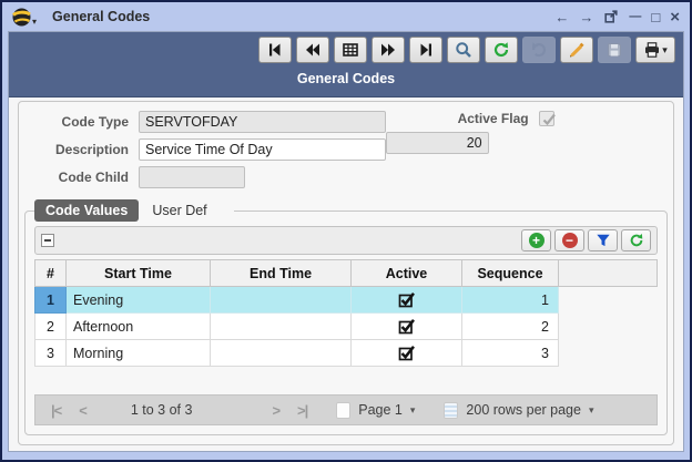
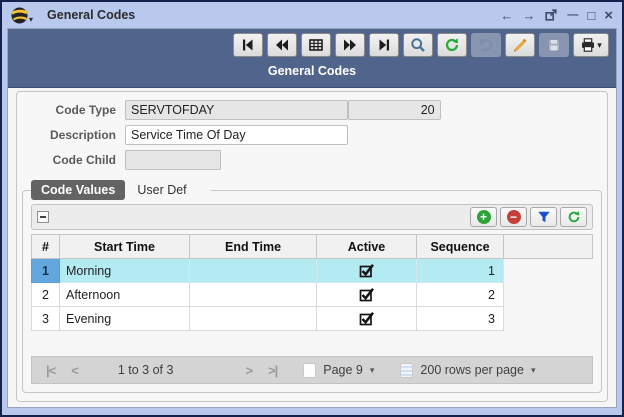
  ▾
  General Codes
  ←
  →
  —
  □
  ×
  ▾
  General Codes
  Code Type
  SERVTOFDAY
  Description
  Service Time Of Day
  Code Child
- Active Flag
  20
  Code Values
  User Def
  +
  −
  #	Start Time	End Time	Active	Sequence
- 1	Evening			1
+ 1	Morning			1
  2	Afternoon			2
- 3	Morning			3
+ 3	Evening			3
  |<
  <
  1 to 3 of 3
  >
  >|
- Page 1
+ Page 9
  ▾
  200 rows per page
  ▾
